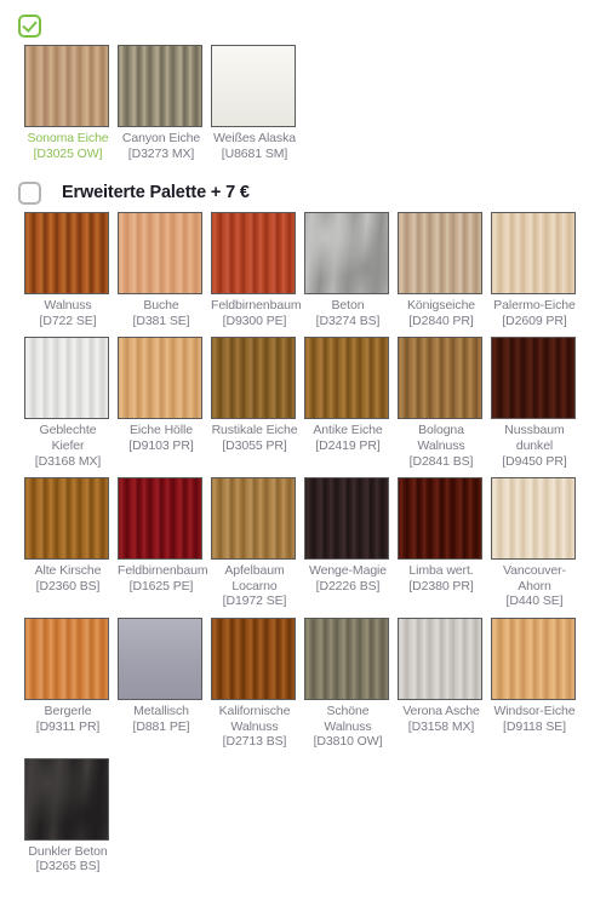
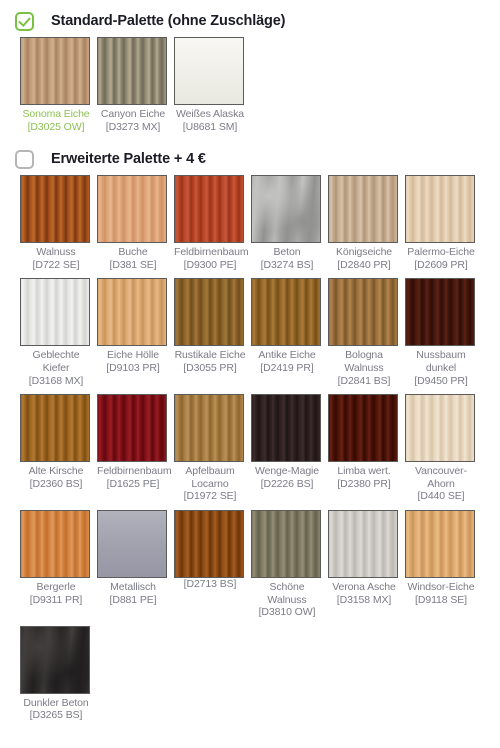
+ Standard-Palette (ohne Zuschläge)
  Sonoma Eiche
  [D3025 OW]
  Canyon Eiche
  [D3273 MX]
  Weißes Alaska
  [U8681 SM]
- Erweiterte Palette + 7 €
+ Erweiterte Palette + 4 €
  Walnuss
  [D722 SE]
  Buche
  [D381 SE]
  Feldbirnenbaum
  [D9300 PE]
  Beton
  [D3274 BS]
  Königseiche
  [D2840 PR]
  Palermo-Eiche
  [D2609 PR]
  Geblechte Kiefer
  [D3168 MX]
  Eiche Hölle
  [D9103 PR]
  Rustikale Eiche
  [D3055 PR]
  Antike Eiche
  [D2419 PR]
  Bologna Walnuss
  [D2841 BS]
  Nussbaum dunkel
  [D9450 PR]
  Alte Kirsche
  [D2360 BS]
  Feldbirnenbaum
  [D1625 PE]
  Apfelbaum Locarno
  [D1972 SE]
  Wenge-Magie
  [D2226 BS]
  Limba wert.
  [D2380 PR]
  Vancouver-Ahorn
  [D440 SE]
  Bergerle
  [D9311 PR]
  Metallisch
  [D881 PE]
- Kalifornische Walnuss
  [D2713 BS]
  Schöne Walnuss
  [D3810 OW]
  Verona Asche
  [D3158 MX]
  Windsor-Eiche
  [D9118 SE]
  Dunkler Beton
  [D3265 BS]
